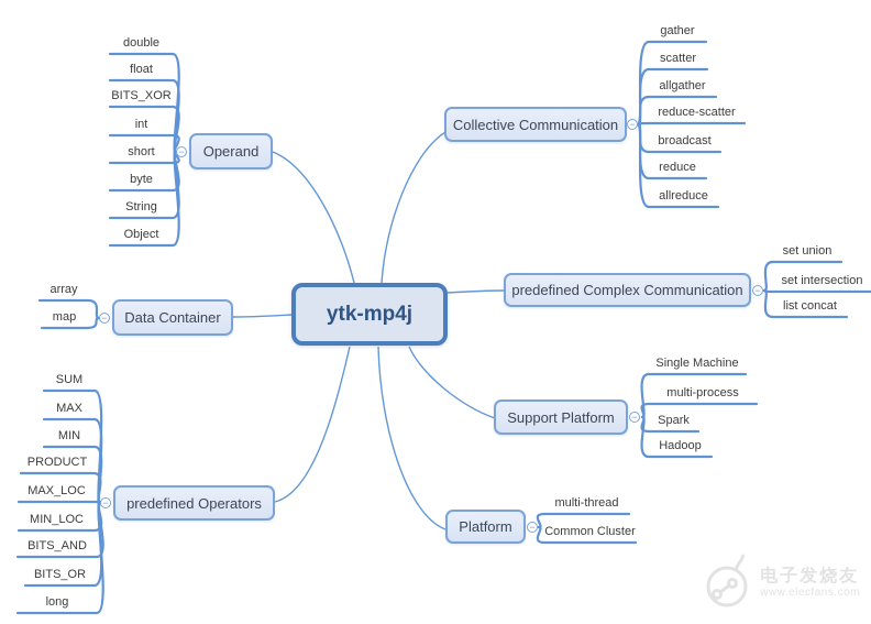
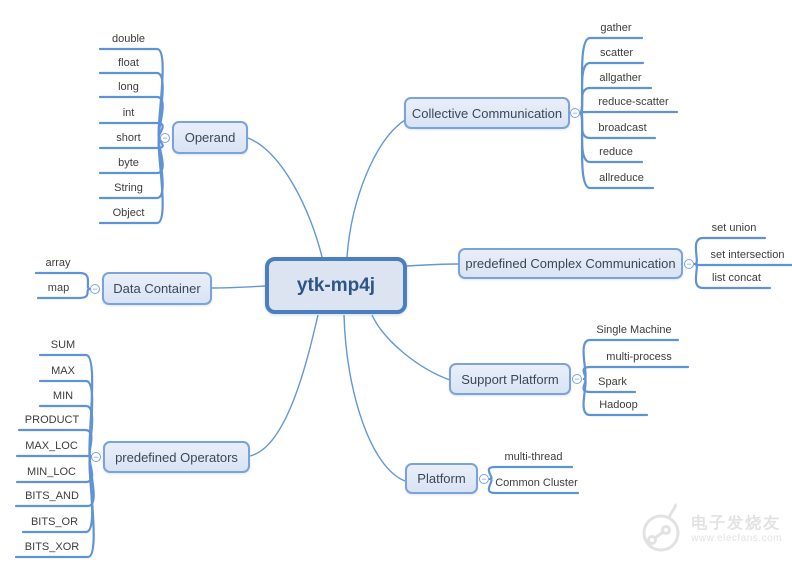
  ytk-mp4j
  Operand
  Data Container
  predefined Operators
  Collective Communication
  predefined Complex Communication
  Support Platform
  Platform
  −
  −
  −
  −
  −
  −
  −
  double
  float
- BITS_XOR
+ long
  int
  short
  byte
  String
  Object
  array
  map
  SUM
  MAX
  MIN
  PRODUCT
  MAX_LOC
  MIN_LOC
  BITS_AND
  BITS_OR
- long
+ BITS_XOR
  gather
  scatter
  allgather
  reduce-scatter
  broadcast
  reduce
  allreduce
  set union
  set intersection
  list concat
  Single Machine
  multi-process
  Spark
  Hadoop
  multi-thread
  Common Cluster
  电子发烧友
  www.elecfans.com
